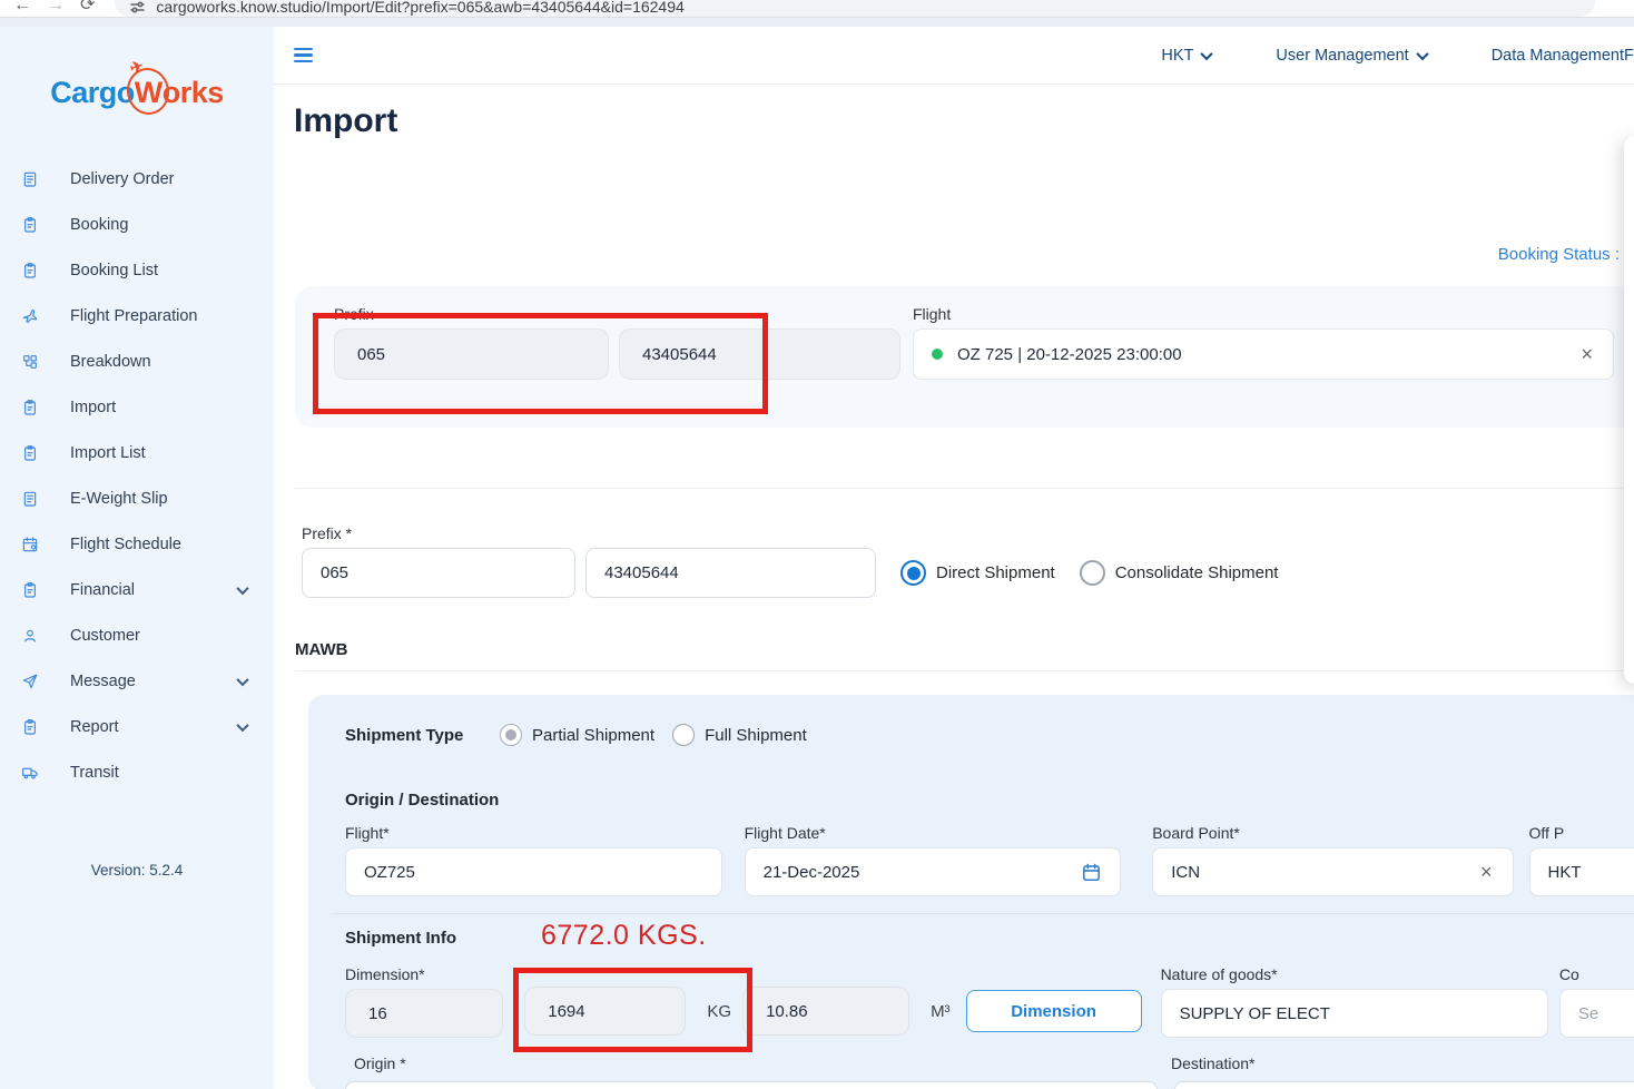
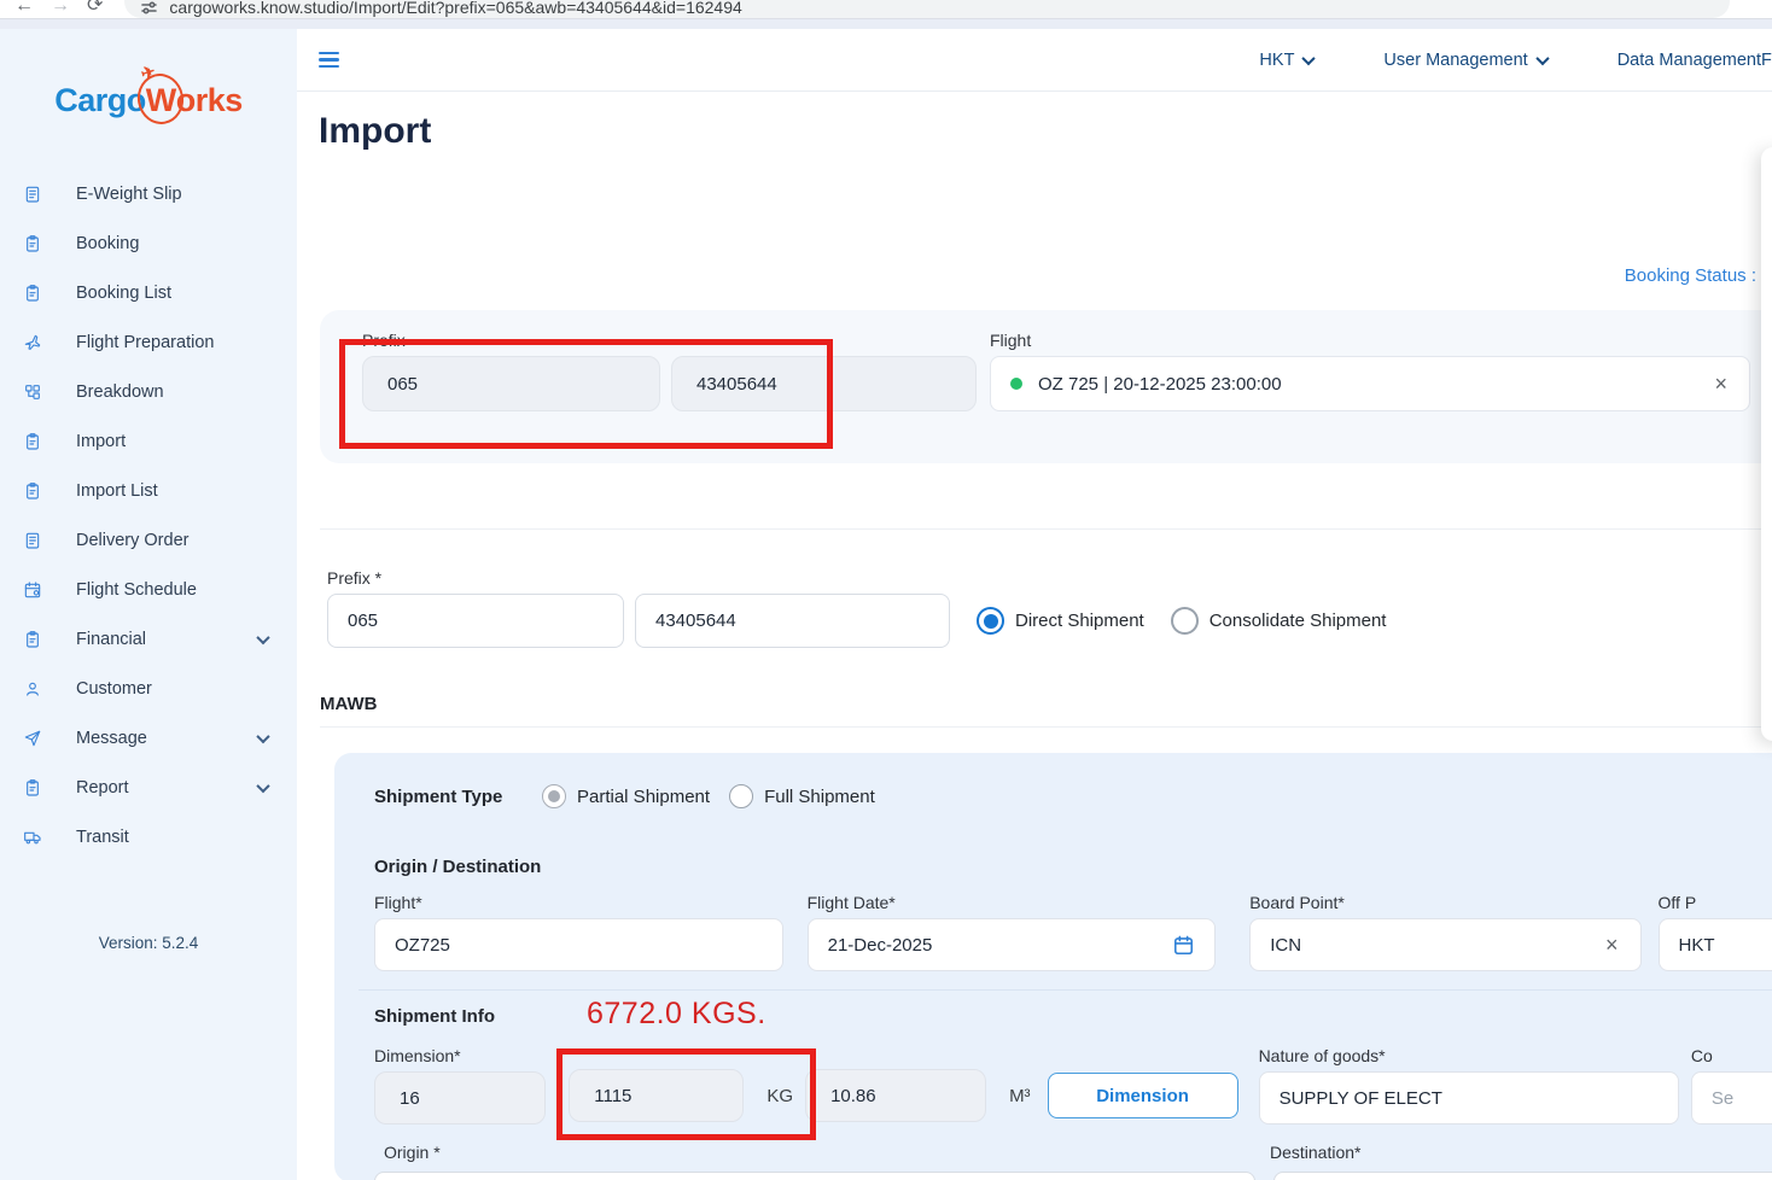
  ←
  →
  ⟳
  cargoworks.know.studio/Import/Edit?prefix=065&awb=43405644&id=162494
  CargoW
  orks
- Delivery Order
+ E-Weight Slip
  Booking
  Booking List
  Flight Preparation
  Breakdown
  Import
  Import List
- E-Weight Slip
+ Delivery Order
  Flight Schedule
  Financial
  Customer
  Message
  Report
  Transit
  Version: 5.2.4
  HKT
  User Management
  Data Management
  F
  Import
  Booking Status :
  Prefix
  065
  43405644
  Flight
  OZ 725 | 20-12-2025 23:00:00
  ×
  Prefix *
  065
  43405644
  Direct Shipment
  Consolidate Shipment
  MAWB
  Shipment Type
  Partial Shipment
  Full Shipment
  Origin / Destination
  Flight*
  OZ725
  Flight Date*
  21-Dec-2025
  Board Point*
  ICN
  ×
  Off P
  HKT
  Shipment Info
  Dimension*
  16
- 1694
+ 1115
  KG
  10.86
  M³
  Dimension
  Nature of goods*
  SUPPLY OF ELECT
  Co
  Se
  Origin *
  Destination*
  6772.0 KGS.
